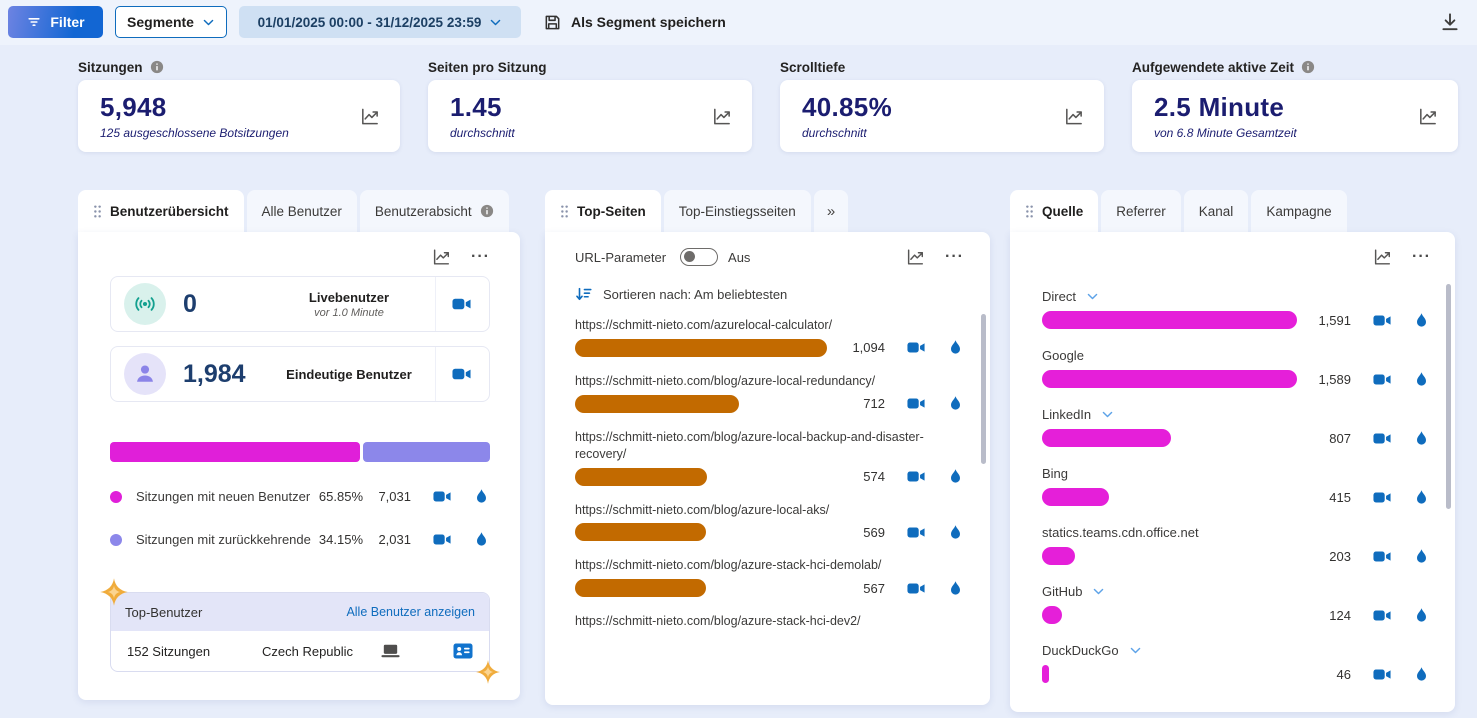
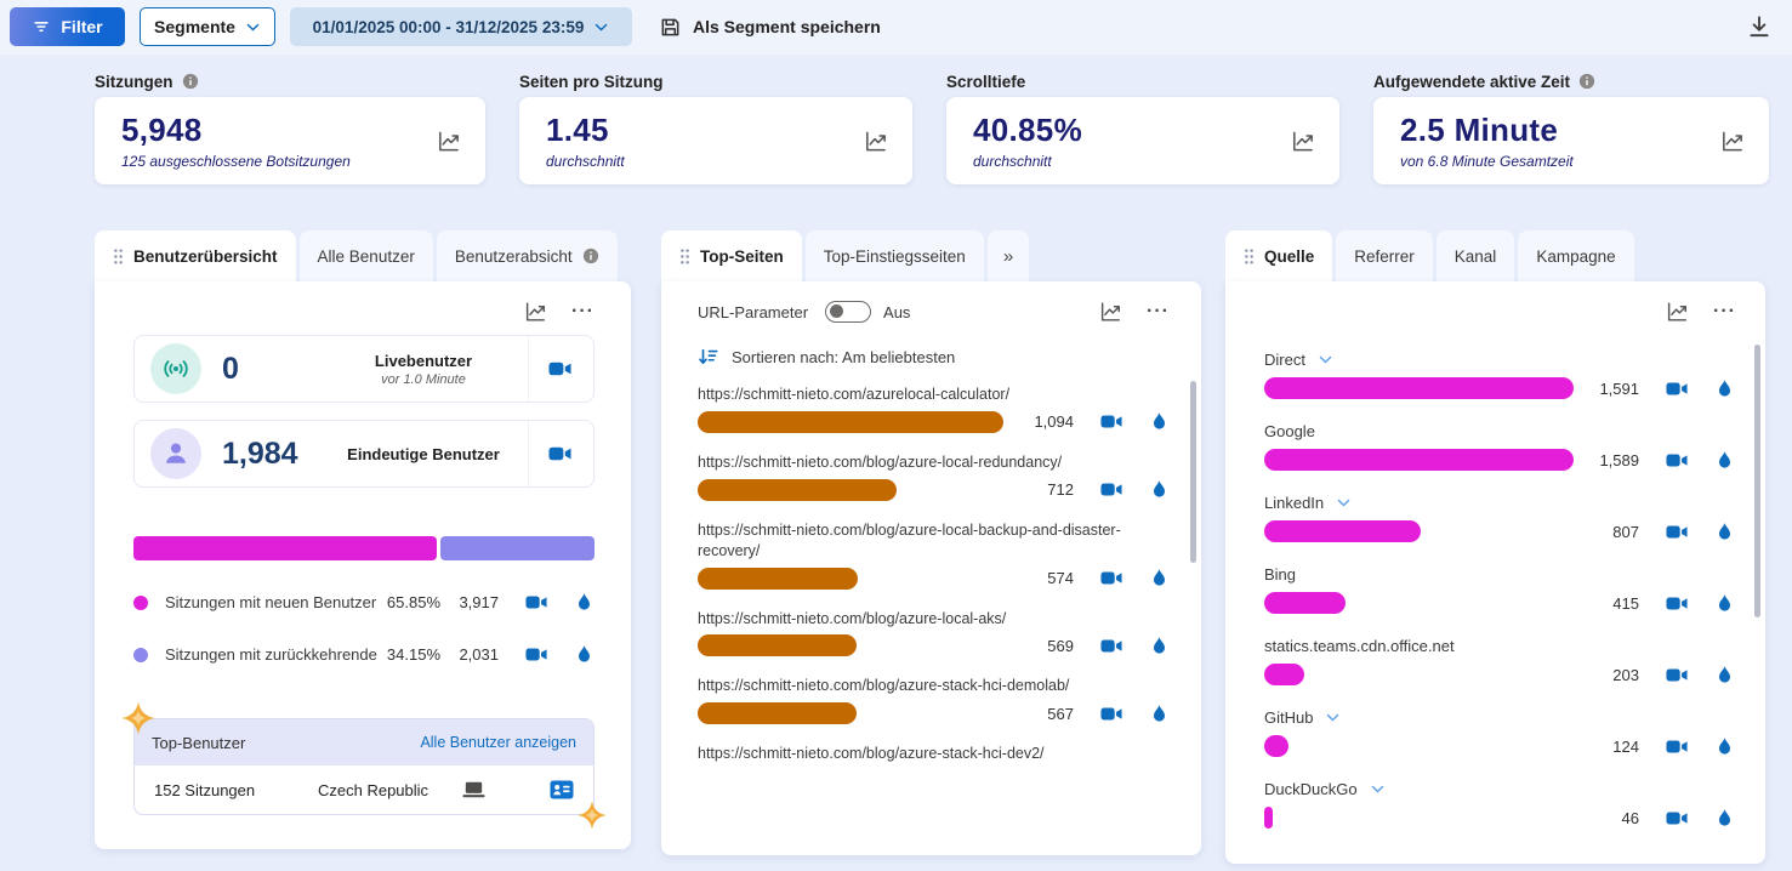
  Filter
  Segmente
  01/01/2025 00:00 - 31/12/2025 23:59
  Als Segment speichern
  Sitzungen
  5,948
  125 ausgeschlossene Botsitzungen
  Seiten pro Sitzung
  1.45
  durchschnitt
  Scrolltiefe
  40.85%
  durchschnitt
  Aufgewendete aktive Zeit
  2.5 Minute
  von 6.8 Minute Gesamtzeit
  Benutzerübersicht
  Alle Benutzer
  Benutzerabsicht
  0
  Livebenutzer
  vor 1.0 Minute
  1,984
  Eindeutige Benutzer
  Sitzungen mit neuen Benutzer
  65.85%
- 7,031
+ 3,917
  Sitzungen mit zurückkehrende
  34.15%
  2,031
  Top-Benutzer
  Alle Benutzer anzeigen
  152 Sitzungen
  Czech Republic
  Top-Seiten
  Top-Einstiegsseiten
  »
  URL-Parameter
  Aus
  Sortieren nach: Am beliebtesten
  https://schmitt-nieto.com/azurelocal-calculator/
  1,094
  https://schmitt-nieto.com/blog/azure-local-redundancy/
  712
  https://schmitt-nieto.com/blog/azure-local-backup-and-disaster-recovery/
  574
  https://schmitt-nieto.com/blog/azure-local-aks/
  569
  https://schmitt-nieto.com/blog/azure-stack-hci-demolab/
  567
  https://schmitt-nieto.com/blog/azure-stack-hci-dev2/
  Quelle
  Referrer
  Kanal
  Kampagne
  Direct
  1,591
  Google
  1,589
  LinkedIn
  807
  Bing
  415
  statics.teams.cdn.office.net
  203
  GitHub
  124
  DuckDuckGo
  46
